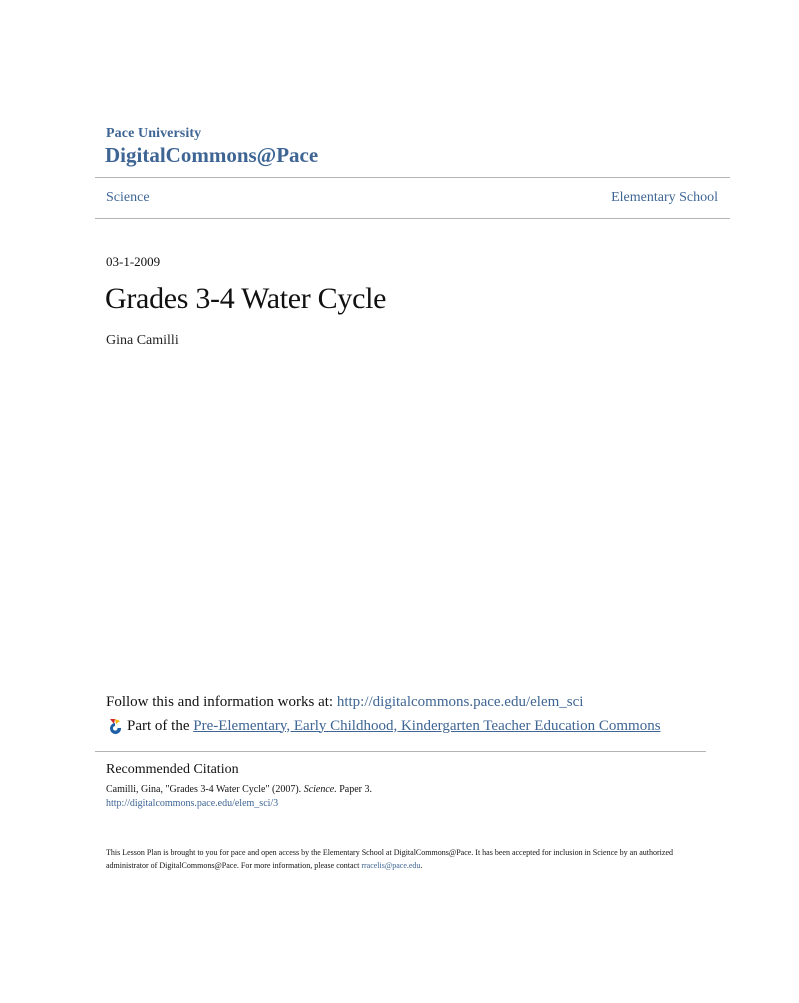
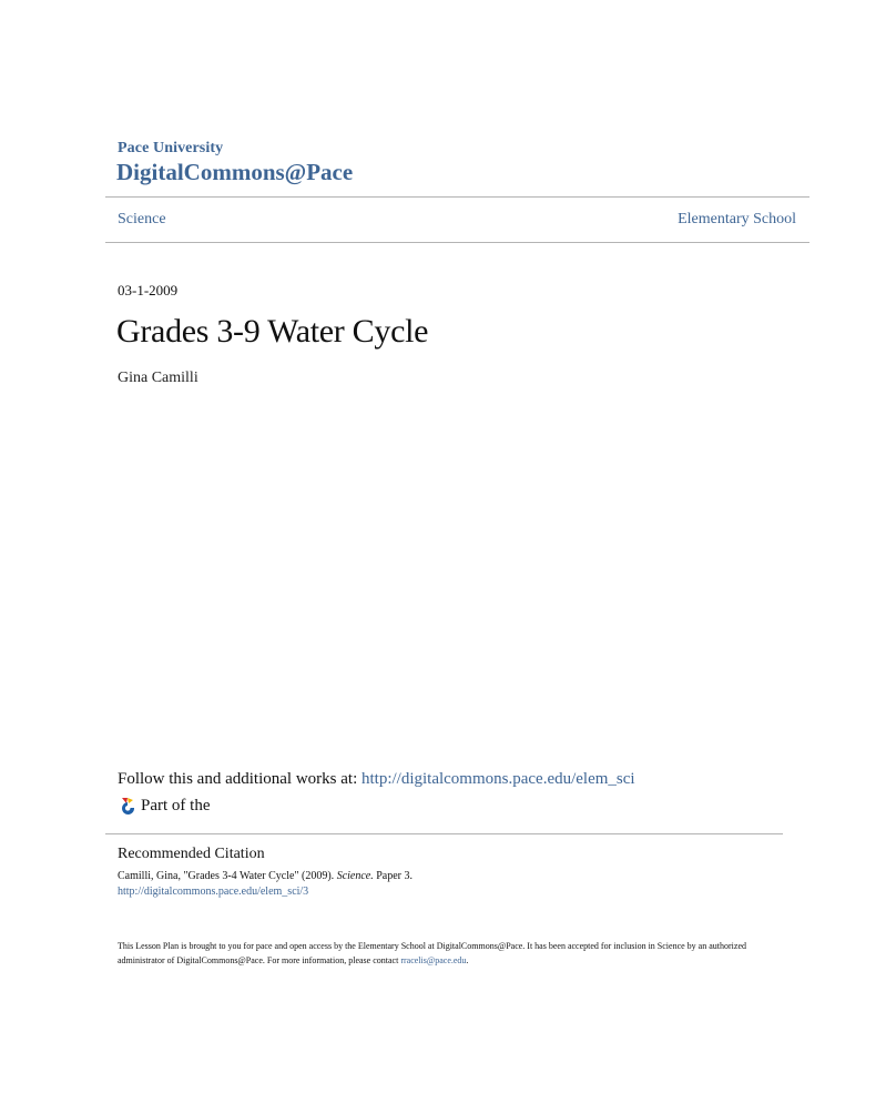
  Pace University
  DigitalCommons@Pace
  Science
  Elementary School
  03-1-2009
- Grades 3-4 Water Cycle
+ Grades 3-9 Water Cycle
  Gina Camilli
- Follow this and information works at: http://digitalcommons.pace.edu/elem_sci
+ Follow this and additional works at: http://digitalcommons.pace.edu/elem_sci
  Part of the
- Pre-Elementary, Early Childhood, Kindergarten Teacher Education Commons
  Recommended Citation
- Camilli, Gina, "Grades 3-4 Water Cycle" (2007). Science. Paper 3.
+ Camilli, Gina, "Grades 3-4 Water Cycle" (2009). Science. Paper 3.
  http://digitalcommons.pace.edu/elem_sci/3
  This Lesson Plan is brought to you for pace and open access by the Elementary School at DigitalCommons@Pace. It has been accepted for inclusion in Science by an authorized administrator of DigitalCommons@Pace. For more information, please contact rracelis@pace.edu.
